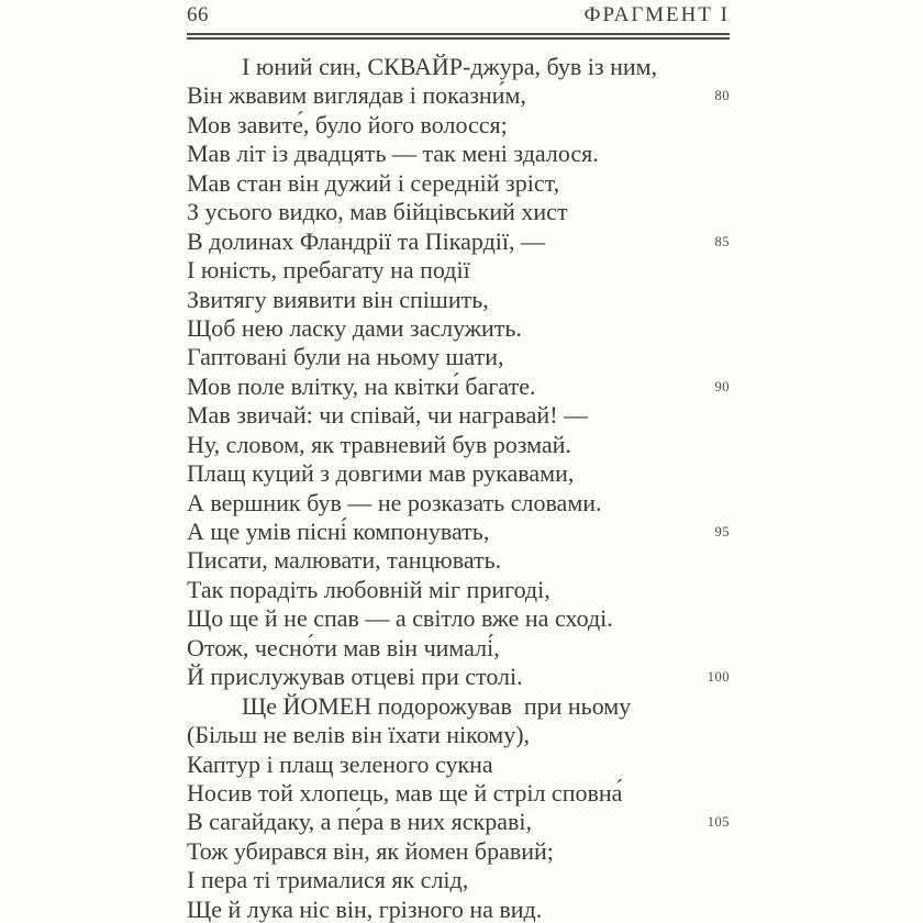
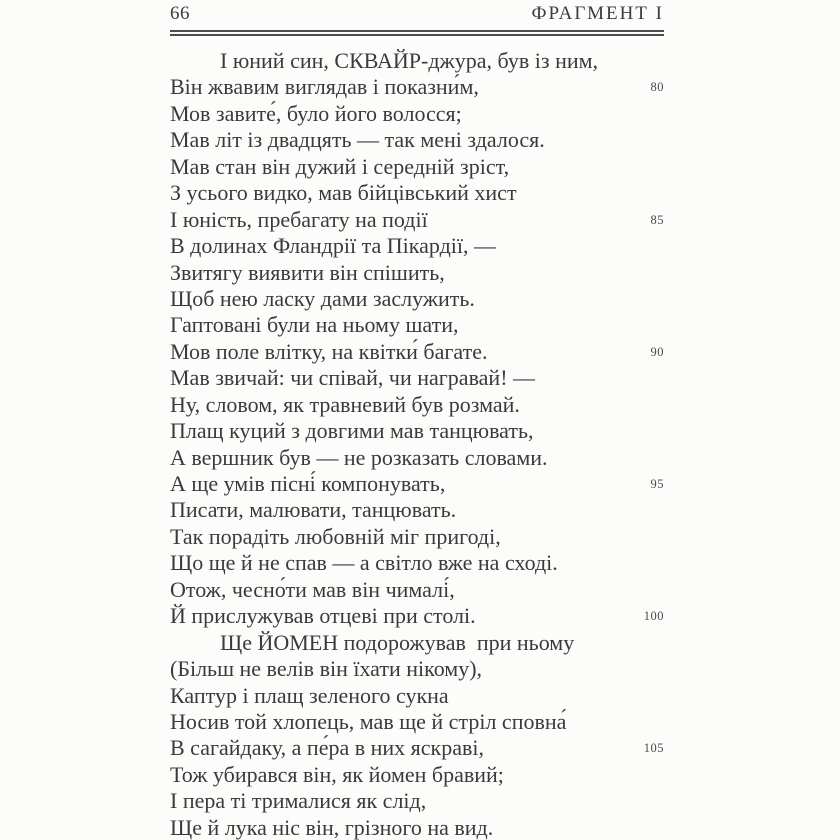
  66
  ФРАГМЕНТ І
  І юний син, СКВАЙР-джура, був із ним,
  Він жвавим виглядав і показни́м,
  80
  Мов завите́, було його волосся;
  Мав літ із двадцять — так мені здалося.
  Мав стан він дужий і середній зріст,
  З усього видко, мав бійцівський хист
- В долинах Фландрії та Пікардії, —
+ І юність, пребагату на події
  85
- І юність, пребагату на події
+ В долинах Фландрії та Пікардії, —
  Звитягу виявити він спішить,
  Щоб нею ласку дами заслужить.
  Гаптовані були на ньому шати,
  Мов поле влітку, на квітки́ багате.
  90
  Мав звичай: чи співай, чи награвай! —
  Ну, словом, як травневий був розмай.
- Плащ куций з довгими мав рукавами,
+ Плащ куций з довгими мав танцювать,
  А вершник був — не розказать словами.
  А ще умів пісні́ компонувать,
  95
  Писати, малювати, танцювать.
  Так порадіть любовній міг пригоді,
  Що ще й не спав — а світло вже на сході.
  Отож, чесно́ти мав він чималі́,
  Й прислужував отцеві при столі.
  100
  Ще ЙОМЕН подорожував при ньому
  (Більш не велів він їхати нікому),
  Каптур і плащ зеленого сукна
  Носив той хлопець, мав ще й стріл сповна́
  В сагайдаку, а пе́ра в них яскраві,
  105
  Тож убирався він, як йомен бравий;
  І пера ті трималися як слід,
  Ще й лука ніс він, грізного на вид.
